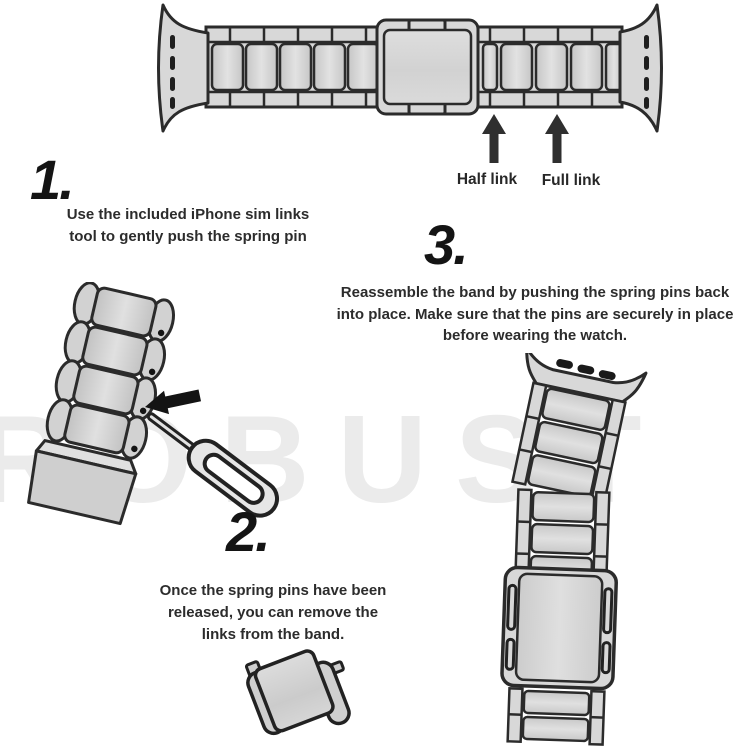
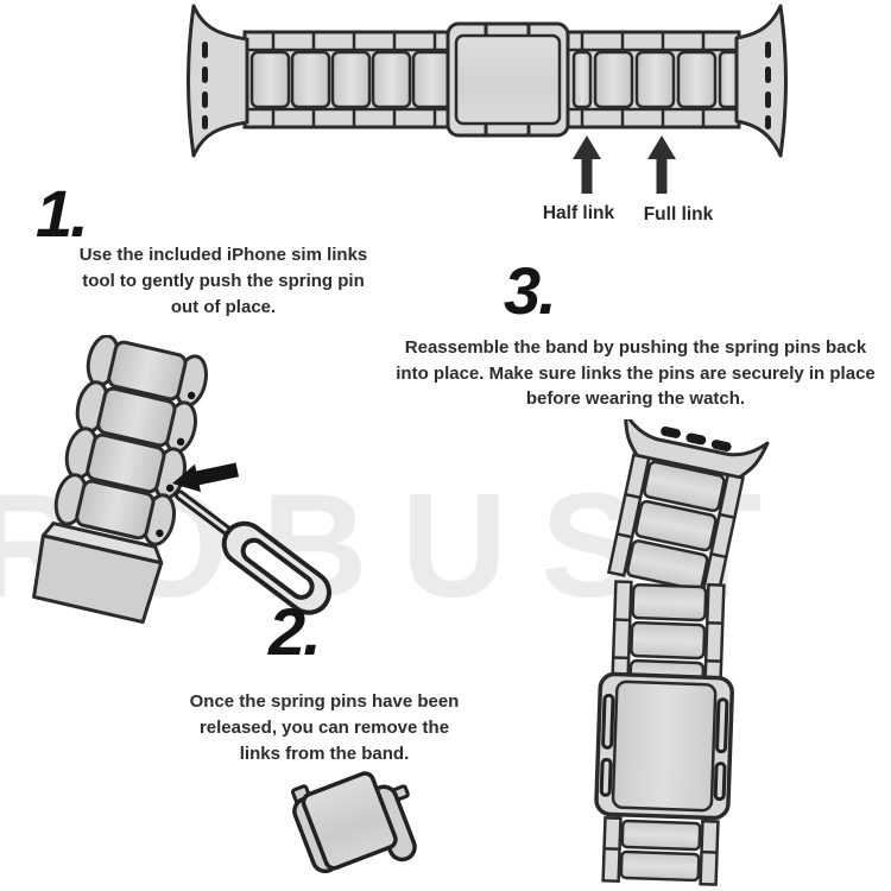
  OBUST
  Half link
  Full link
  1.
  Use the included iPhone sim links
  tool to gently push the spring pin
+ out of place.
  3.
  Reassemble the band by pushing the spring pins back
- into place. Make sure that the pins are securely in place
+ into place. Make sure links the pins are securely in place
  before wearing the watch.
  2.
  Once the spring pins have been
  released, you can remove the
  links from the band.
